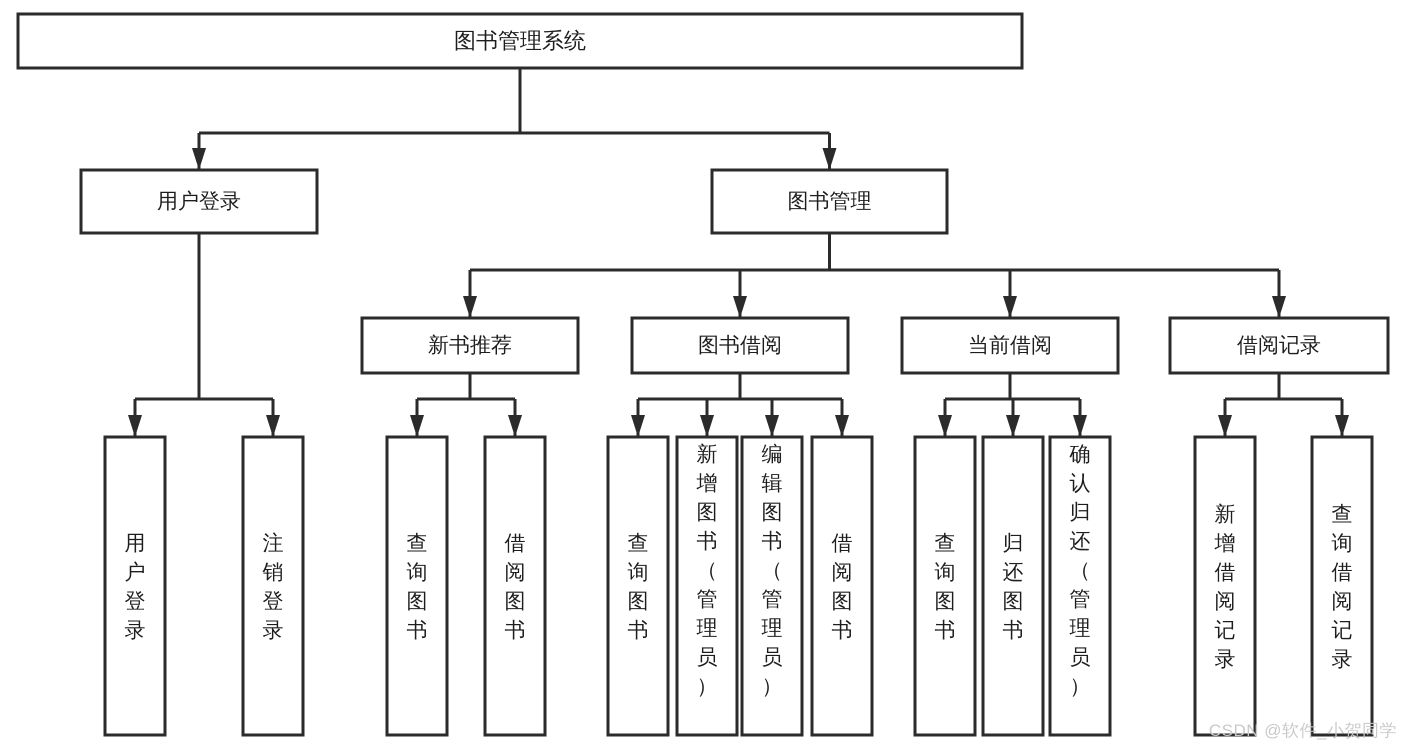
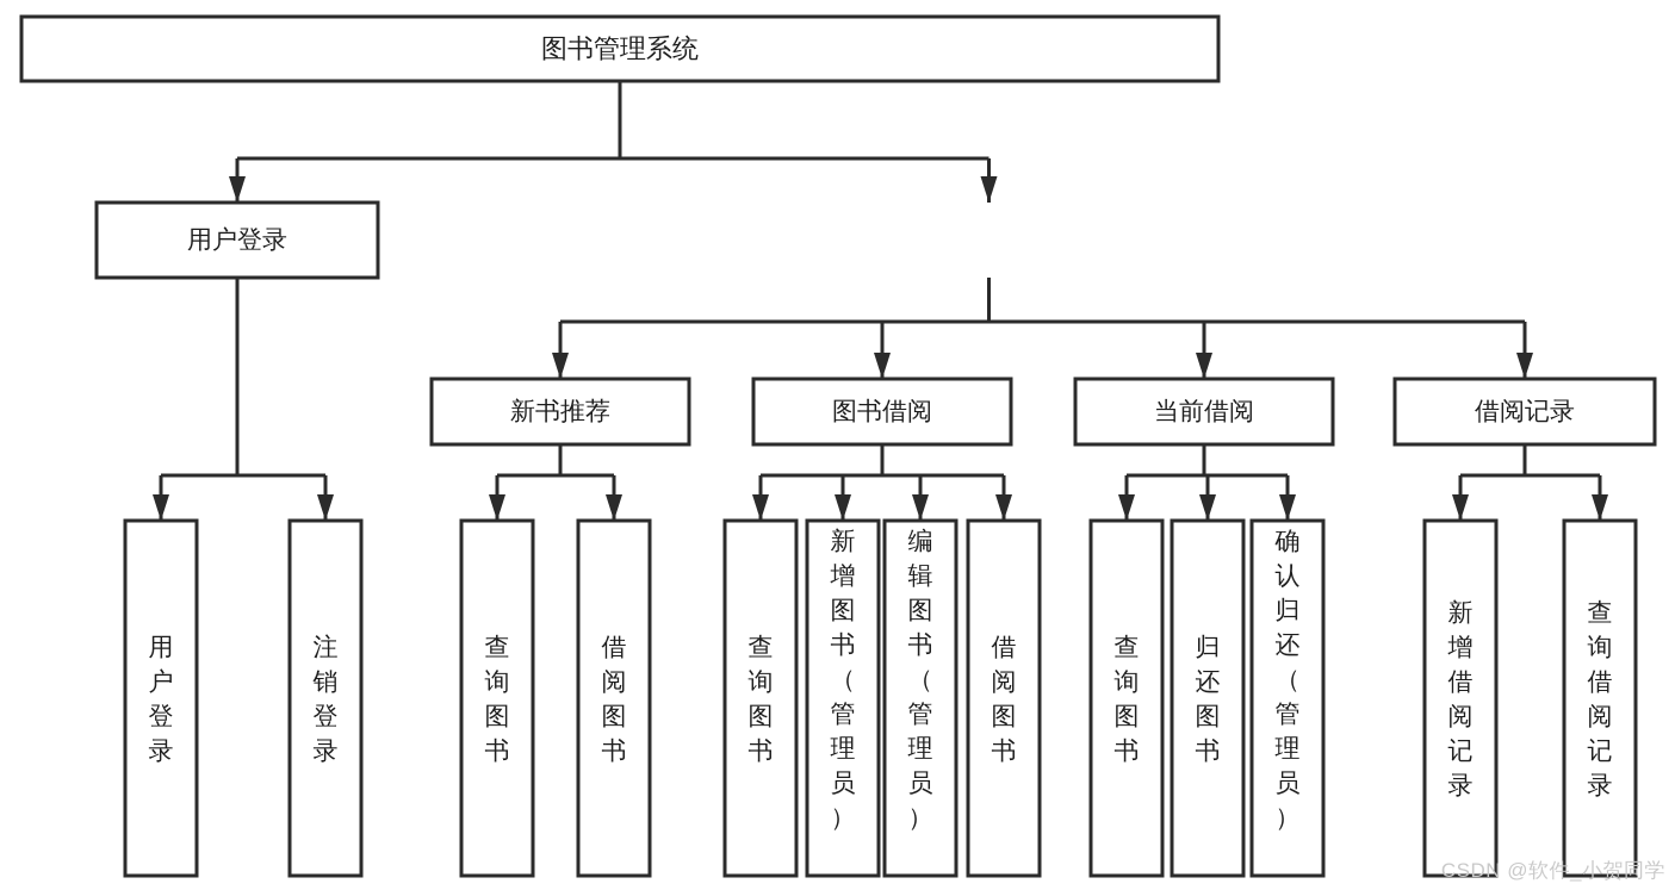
  图书管理系统
  用户登录
- 图书管理
  新书推荐
  图书借阅
  当前借阅
  借阅记录
  用户登录
  注销登录
  查询图书
  借阅图书
  查询图书
  新增图书（管理员）
  编辑图书（管理员）
  借阅图书
  查询图书
  归还图书
  确认归还（管理员）
  新增借阅记录
  查询借阅记录
  CSDN @软件_小贺同学
